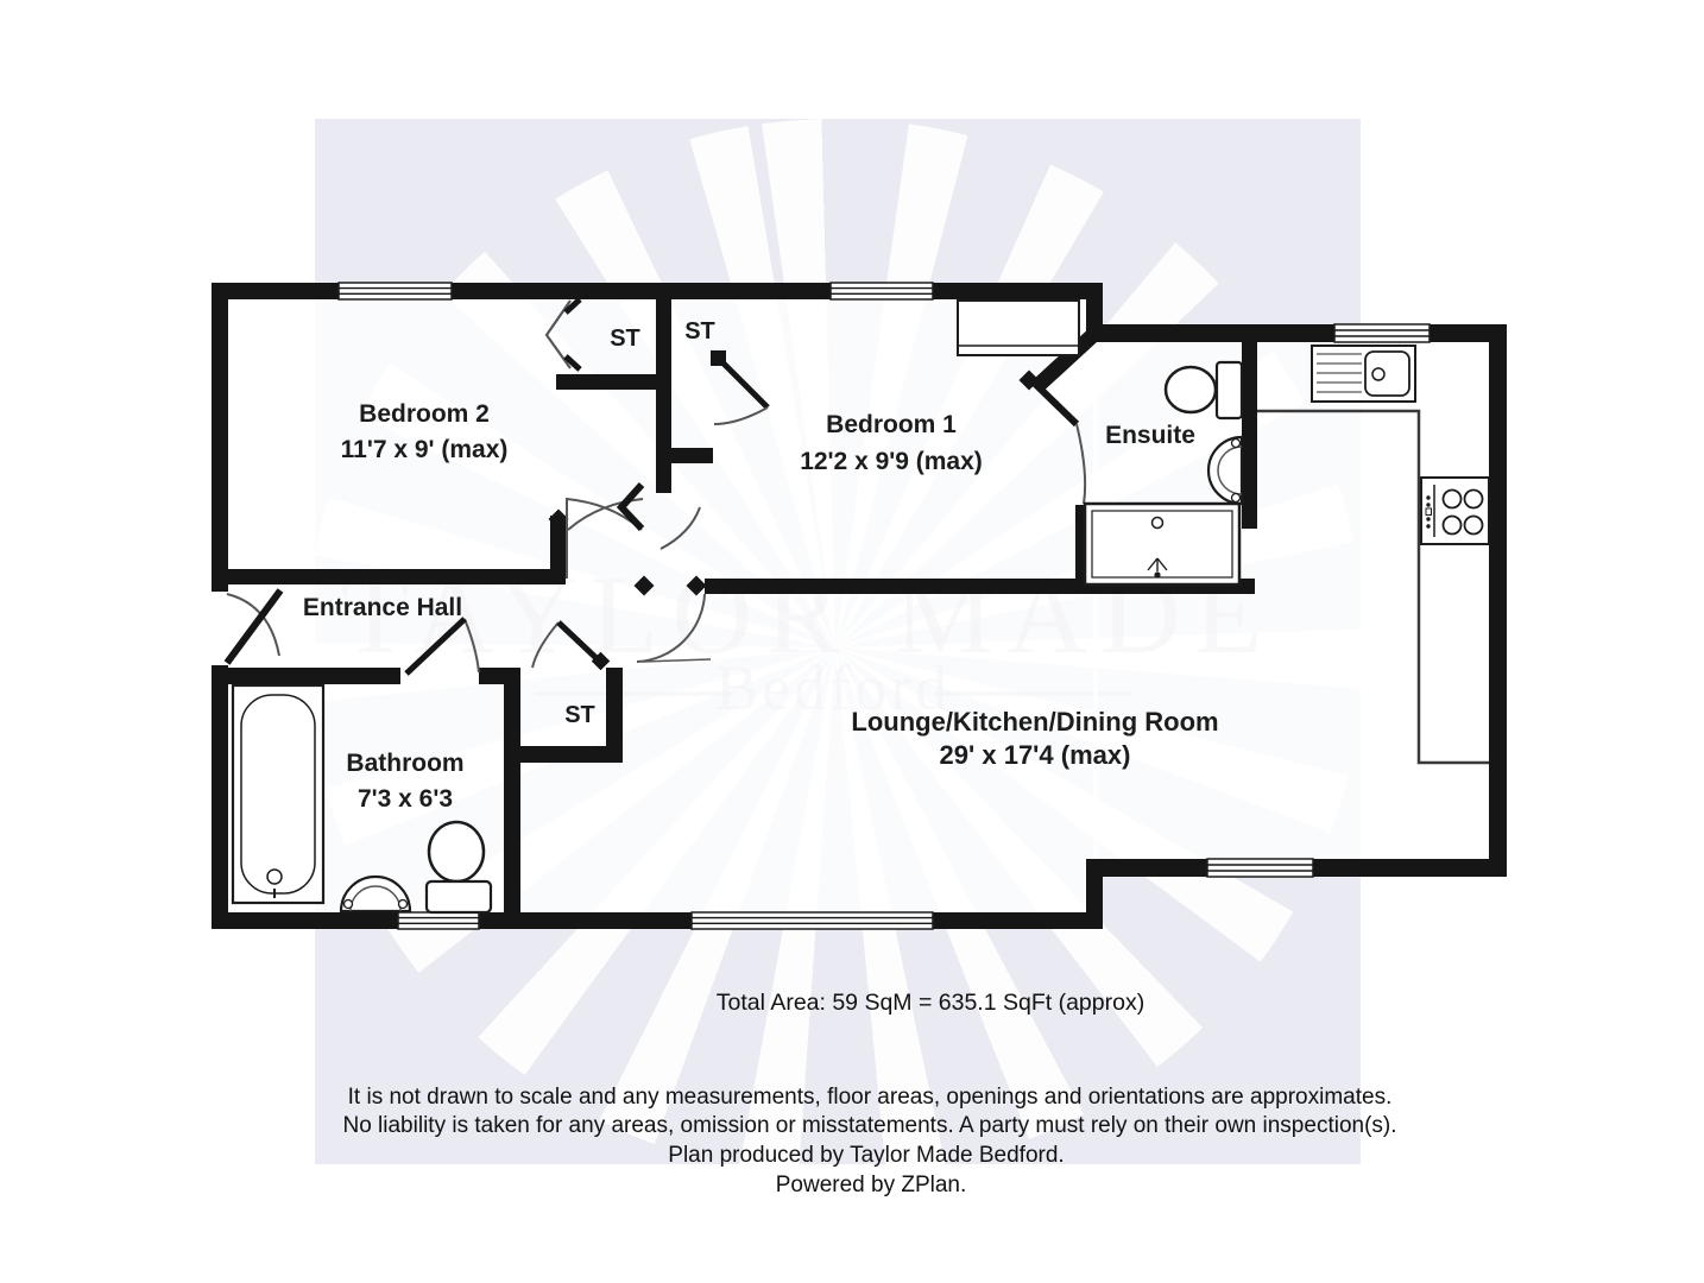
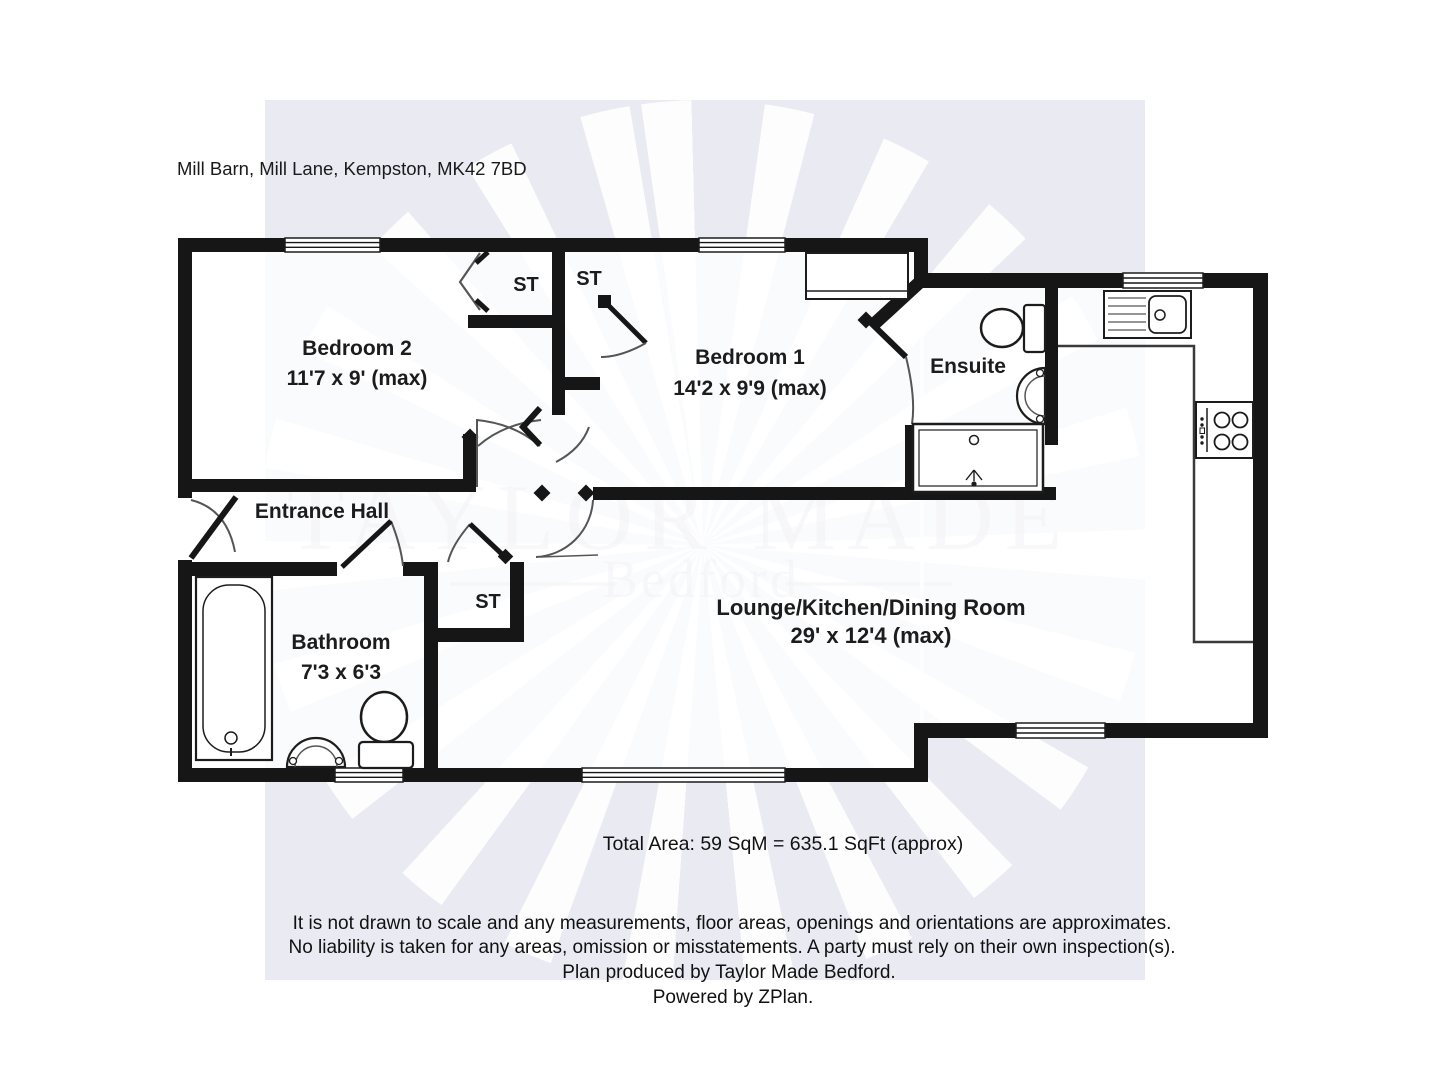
  TAYLOR MADE
  Bedford
  Bedroom 2
  11'7 x 9' (max)
  ST
  ST
  Bedroom 1
- 12'2 x 9'9 (max)
+ 14'2 x 9'9 (max)
  Ensuite
  Entrance Hall
  ST
  Bathroom
  7'3 x 6'3
  Lounge/Kitchen/Dining Room
- 29' x 17'4 (max)
+ 29' x 12'4 (max)
+ Mill Barn, Mill Lane, Kempston, MK42 7BD
  Total Area: 59 SqM = 635.1 SqFt (approx)
  It is not drawn to scale and any measurements, floor areas, openings and orientations are approximates.
  No liability is taken for any areas, omission or misstatements. A party must rely on their own inspection(s).
  Plan produced by Taylor Made Bedford.
  Powered by ZPlan.
